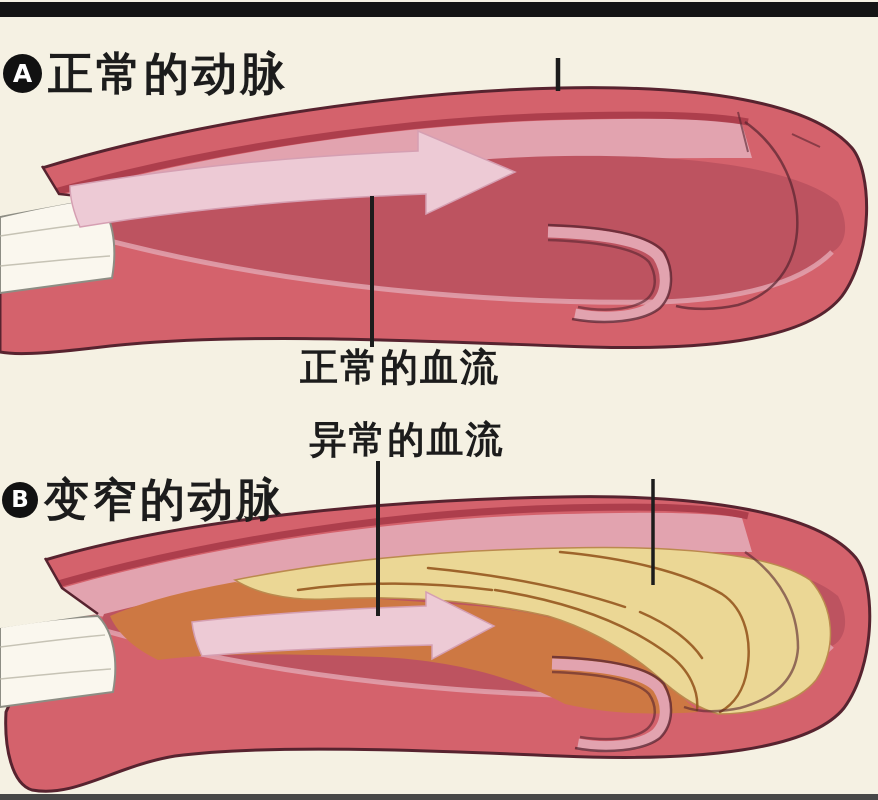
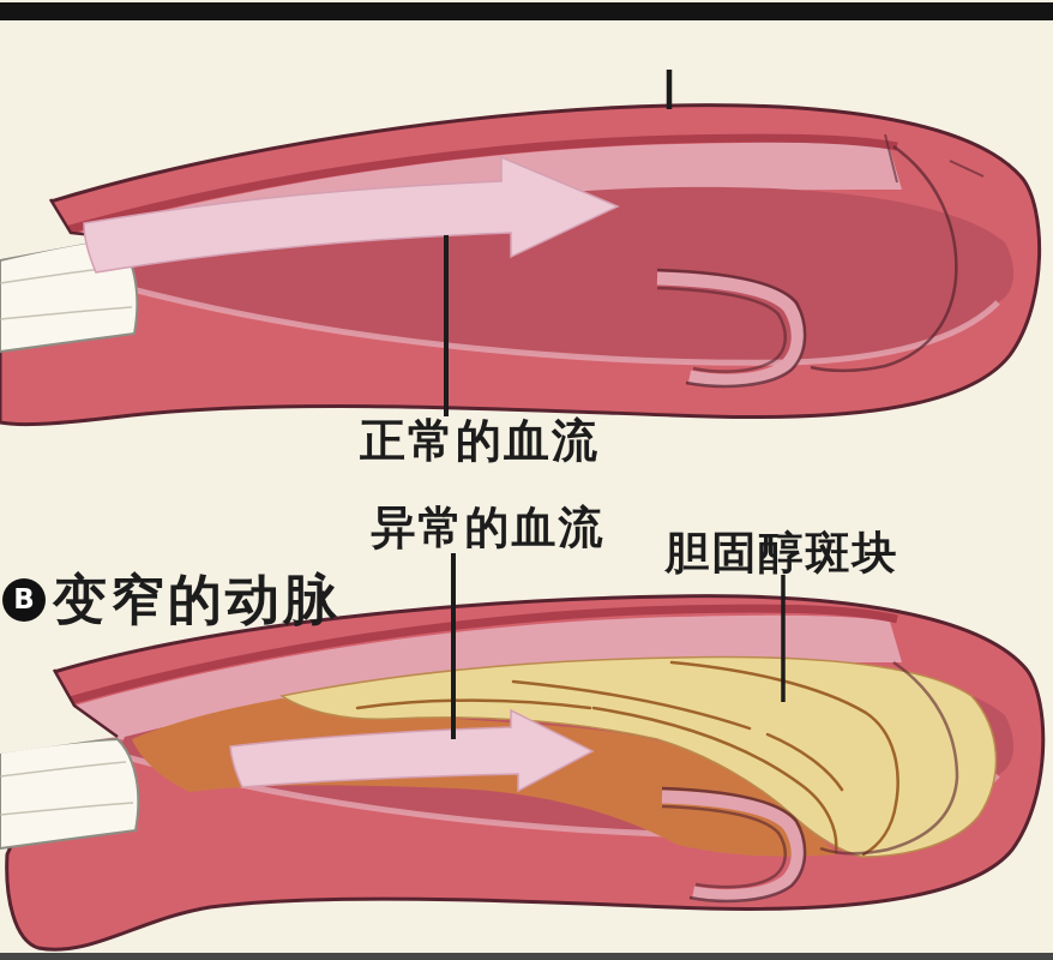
- A
- 正常的动脉
  正常的血流
  异常的血流
+ 胆固醇斑块
  B
  变窄的动脉
